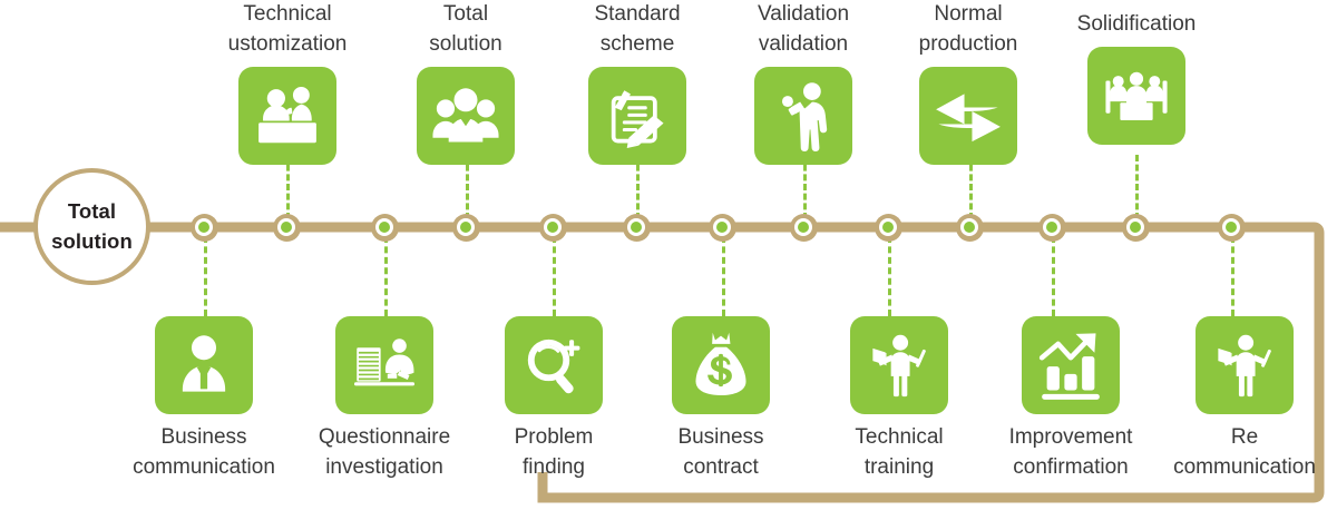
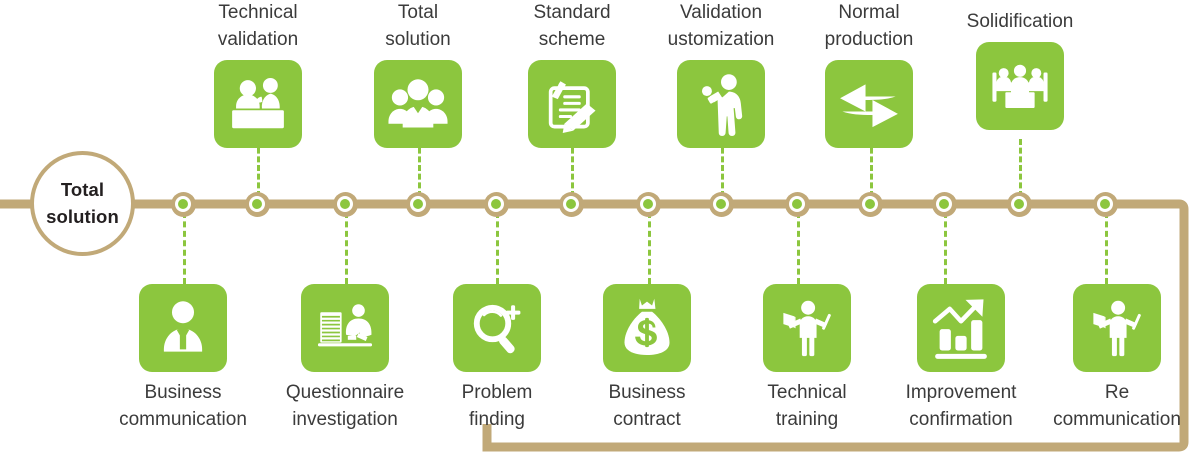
  Total
  solution
  Technical
- ustomization
+ validation
  Total
  solution
  Standard
  scheme
  Validation
- validation
+ ustomization
  Normal
  production
  Solidification
  Business
  communication
  Questionnaire
  investigation
  Problem
  finding
  Business
  contract
  Technical
  training
  Improvement
  confirmation
  Re
  communication
